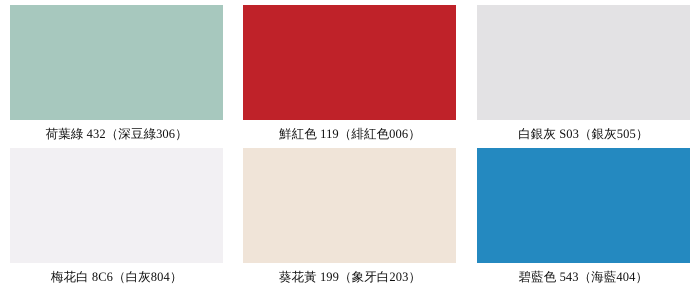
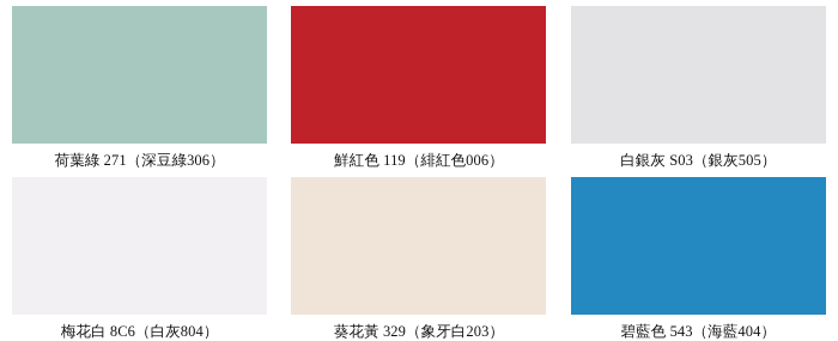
- 荷葉綠 432（深豆綠306）
+ 荷葉綠 271（深豆綠306）
  鮮紅色 119（緋紅色006）
  白銀灰 S03（銀灰505）
  梅花白 8C6（白灰804）
- 葵花黃 199（象牙白203）
+ 葵花黃 329（象牙白203）
  碧藍色 543（海藍404）
